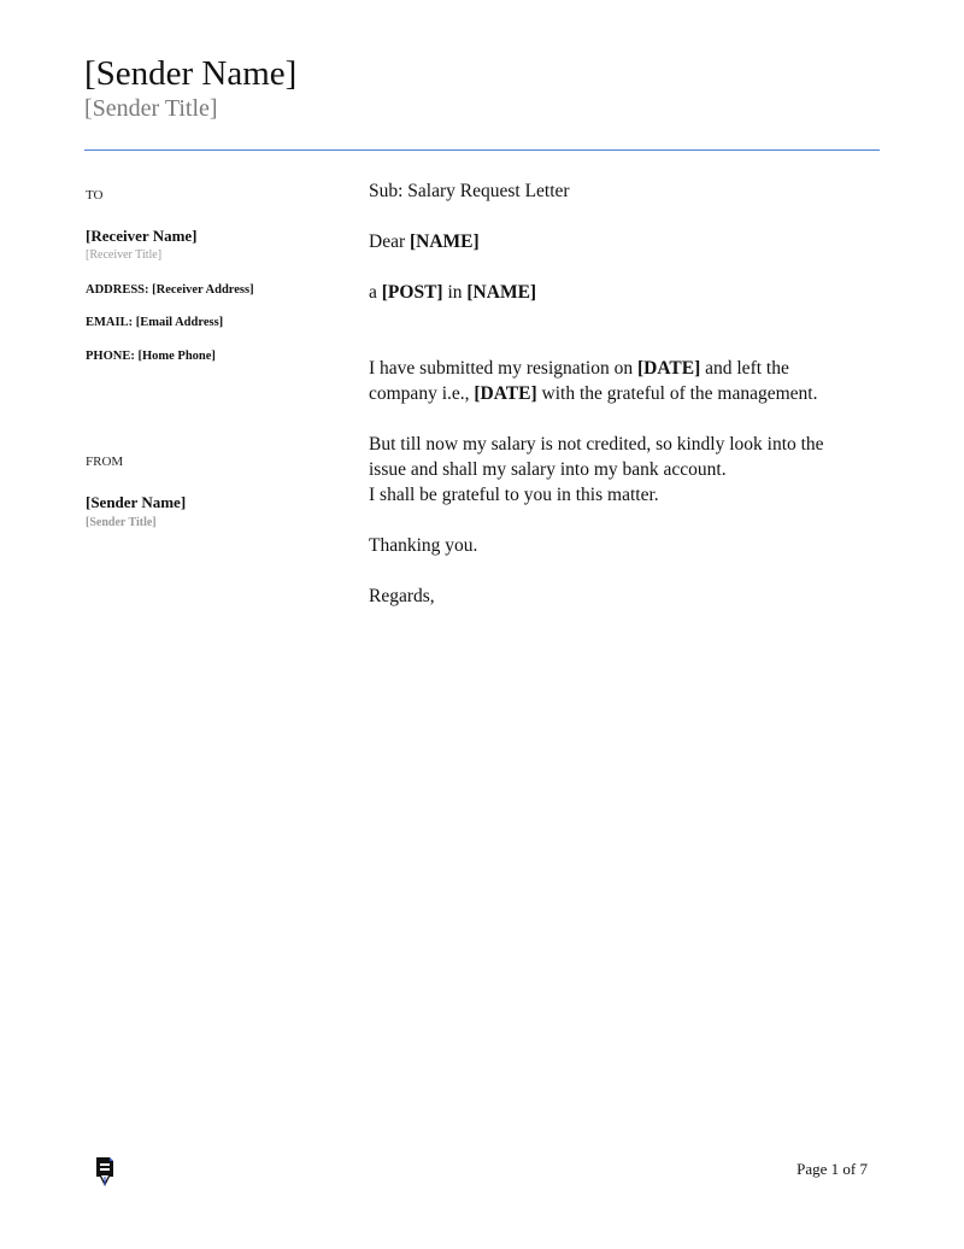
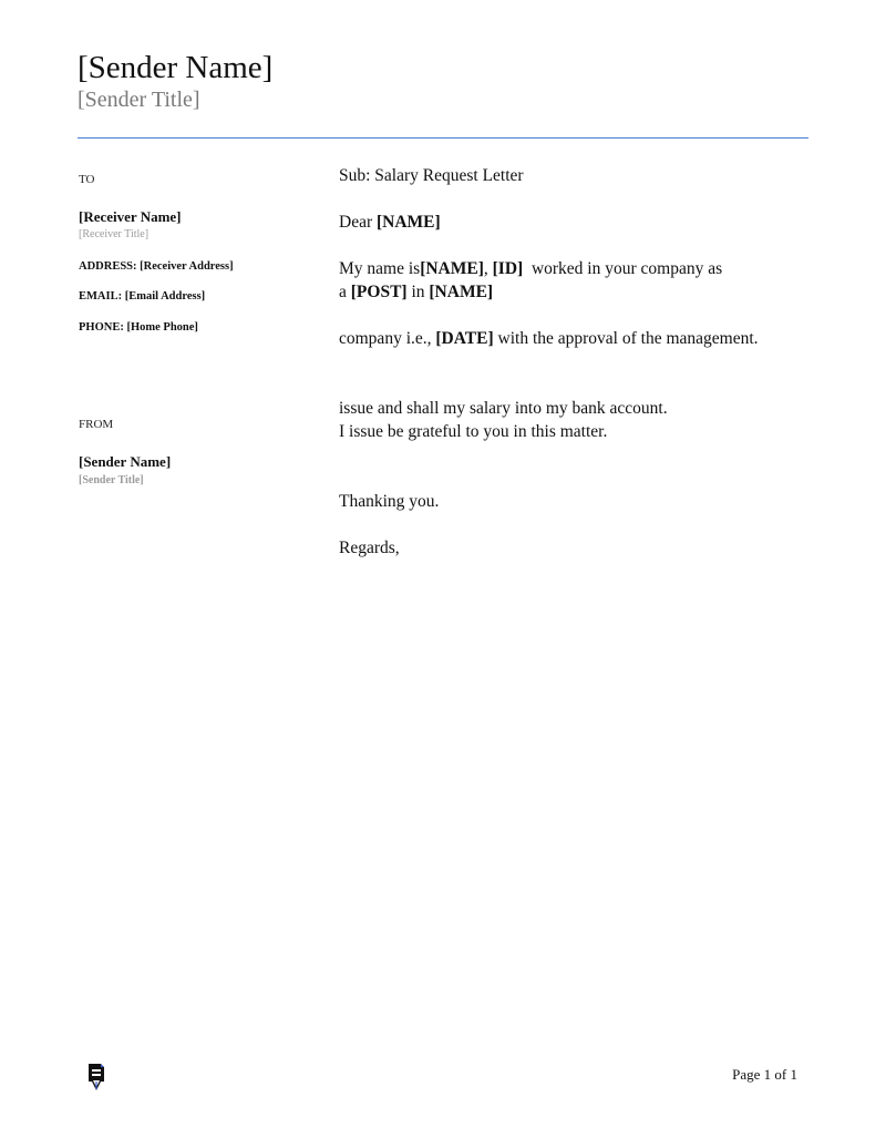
  [Sender Name]
  [Sender Title]
  TO
  [Receiver Name]
  [Receiver Title]
  ADDRESS: [Receiver Address]
  EMAIL: [Email Address]
  PHONE: [Home Phone]
  FROM
  [Sender Name]
  [Sender Title]
  Sub: Salary Request Letter
  Dear [NAME]
+ My name is[NAME], [ID] worked in your company as
  a [POST] in [NAME]
- I have submitted my resignation on [DATE] and left the
- company i.e., [DATE] with the grateful of the management.
+ company i.e., [DATE] with the approval of the management.
- But till now my salary is not credited, so kindly look into the
  issue and shall my salary into my bank account.
- I shall be grateful to you in this matter.
+ I issue be grateful to you in this matter.
  Thanking you.
  Regards,
- Page 1 of 7
+ Page 1 of 1
